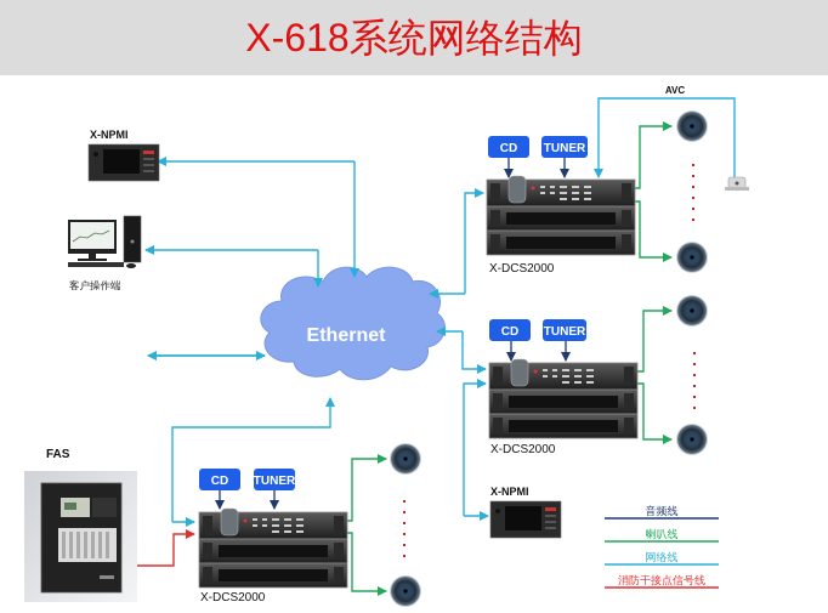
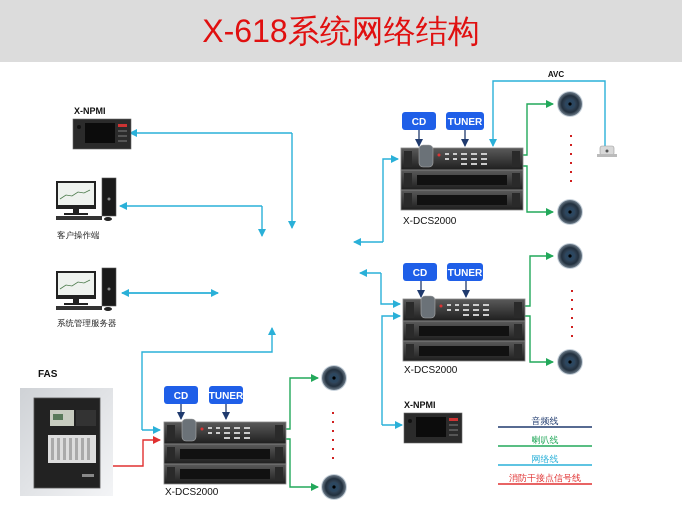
  X-618系统网络结构
- Ethernet
  AVC
  X-NPMI
  客户操作端
+ 系统管理服务器
  FAS
  CD
  TUNER
  X-DCS2000
  CD
  TUNER
  X-DCS2000
  CD
  TUNER
  X-DCS2000
  X-NPMI
  音频线
  喇叭线
  网络线
  消防干接点信号线
